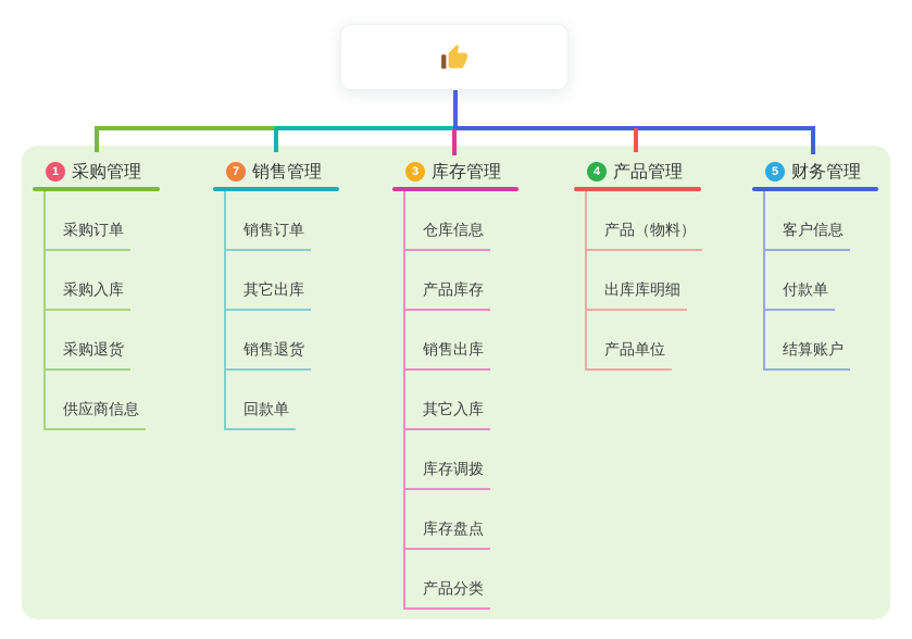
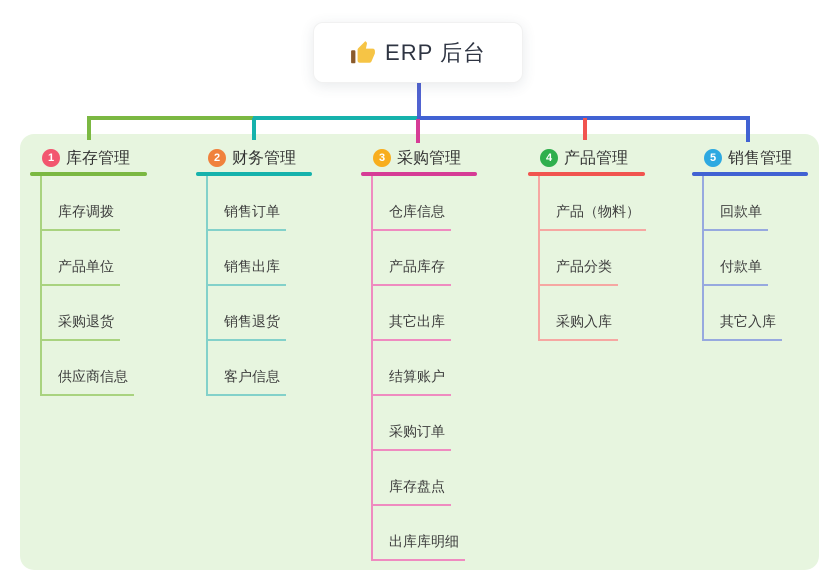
+ ERP 后台
  1
- 采购管理
+ 库存管理
- 采购订单
+ 库存调拨
- 采购入库
+ 产品单位
  采购退货
  供应商信息
- 7
+ 2
- 销售管理
+ 财务管理
  销售订单
- 其它出库
+ 销售出库
  销售退货
- 回款单
+ 客户信息
  3
- 库存管理
+ 采购管理
  仓库信息
  产品库存
- 销售出库
+ 其它出库
- 其它入库
+ 结算账户
- 库存调拨
+ 采购订单
  库存盘点
- 产品分类
+ 出库库明细
  4
  产品管理
  产品（物料）
- 出库库明细
+ 产品分类
- 产品单位
+ 采购入库
  5
- 财务管理
+ 销售管理
- 客户信息
+ 回款单
  付款单
- 结算账户
+ 其它入库
